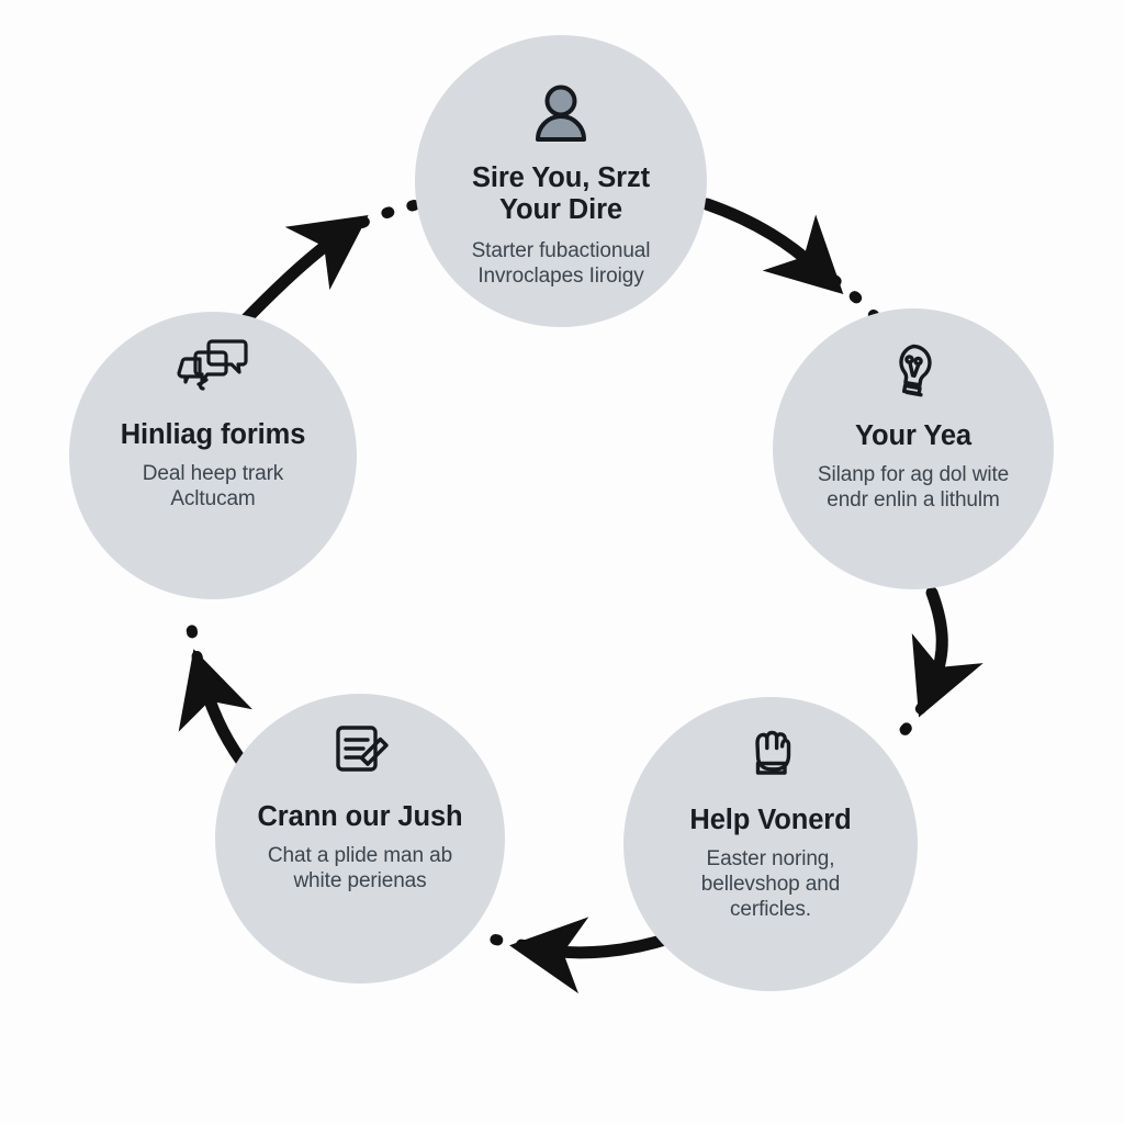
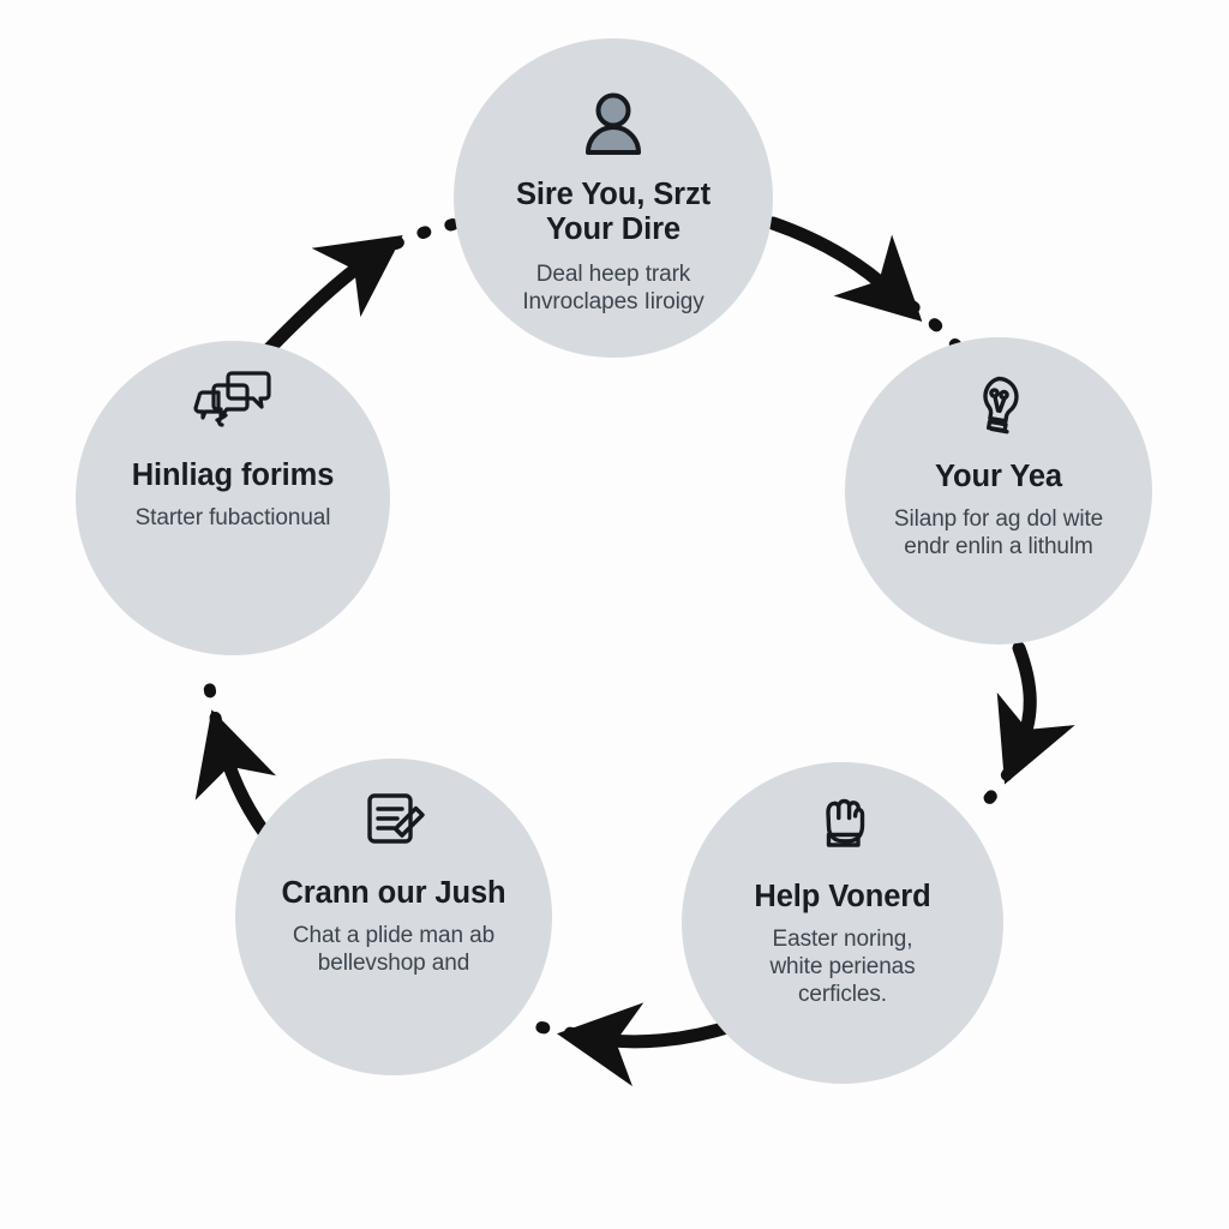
  Sire You, Srzt
  Your Dire
- Starter fubactionual
+ Deal heep trark
  Invroclapes Iiroigy
  Your Yea
  Silanp for ag dol wite
  endr enlin a lithulm
  Help Vonerd
  Easter noring,
- bellevshop and
+ white perienas
  cerficles.
  Crann our Jush
  Chat a plide man ab
- white perienas
+ bellevshop and
  Hinliag forims
- Deal heep trark
+ Starter fubactionual
- Acltucam
